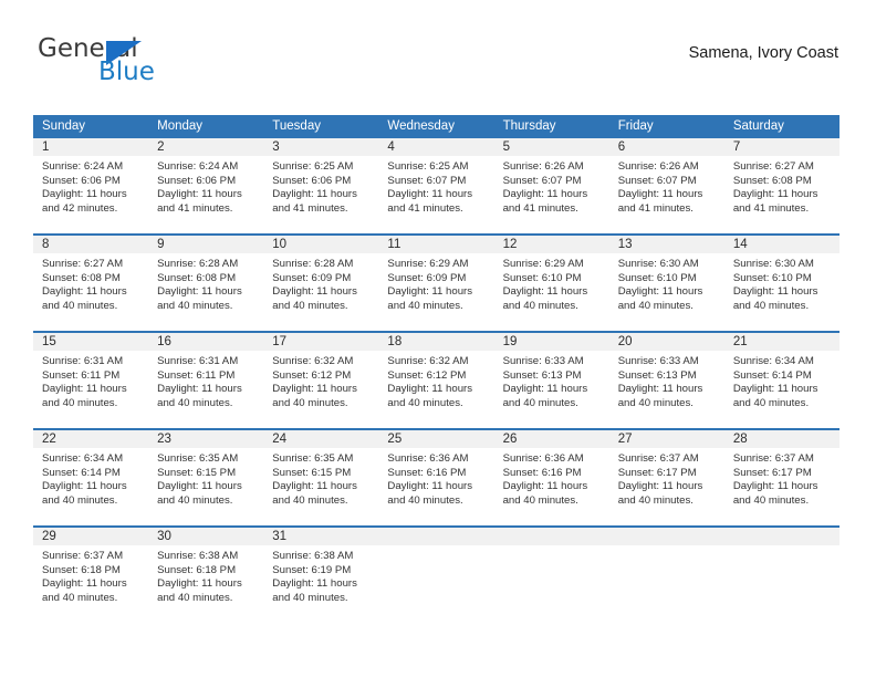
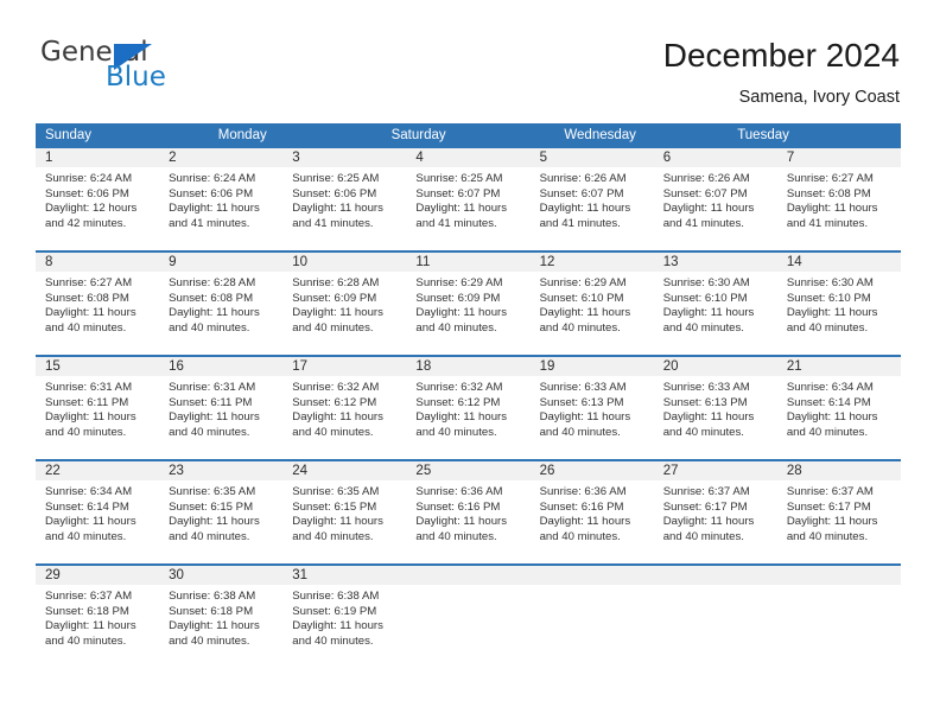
  General
  Blue
+ December 2024
  Samena, Ivory Coast
  Sunday
  Monday
- Tuesday
+ Saturday
  Wednesday
- Thursday
- Friday
- Saturday
+ Tuesday
  1
  2
  3
  4
  5
  6
  7
  Sunrise: 6:24 AM
  Sunset: 6:06 PM
- Daylight: 11 hours and 42 minutes.
+ Daylight: 12 hours and 42 minutes.
  Sunrise: 6:24 AM
  Sunset: 6:06 PM
  Daylight: 11 hours and 41 minutes.
  Sunrise: 6:25 AM
  Sunset: 6:06 PM
  Daylight: 11 hours and 41 minutes.
  Sunrise: 6:25 AM
  Sunset: 6:07 PM
  Daylight: 11 hours and 41 minutes.
  Sunrise: 6:26 AM
  Sunset: 6:07 PM
  Daylight: 11 hours and 41 minutes.
  Sunrise: 6:26 AM
  Sunset: 6:07 PM
  Daylight: 11 hours and 41 minutes.
  Sunrise: 6:27 AM
  Sunset: 6:08 PM
  Daylight: 11 hours and 41 minutes.
  8
  9
  10
  11
  12
  13
  14
  Sunrise: 6:27 AM
  Sunset: 6:08 PM
  Daylight: 11 hours and 40 minutes.
  Sunrise: 6:28 AM
  Sunset: 6:08 PM
  Daylight: 11 hours and 40 minutes.
  Sunrise: 6:28 AM
  Sunset: 6:09 PM
  Daylight: 11 hours and 40 minutes.
  Sunrise: 6:29 AM
  Sunset: 6:09 PM
  Daylight: 11 hours and 40 minutes.
  Sunrise: 6:29 AM
  Sunset: 6:10 PM
  Daylight: 11 hours and 40 minutes.
  Sunrise: 6:30 AM
  Sunset: 6:10 PM
  Daylight: 11 hours and 40 minutes.
  Sunrise: 6:30 AM
  Sunset: 6:10 PM
  Daylight: 11 hours and 40 minutes.
  15
  16
  17
  18
  19
  20
  21
  Sunrise: 6:31 AM
  Sunset: 6:11 PM
  Daylight: 11 hours and 40 minutes.
  Sunrise: 6:31 AM
  Sunset: 6:11 PM
  Daylight: 11 hours and 40 minutes.
  Sunrise: 6:32 AM
  Sunset: 6:12 PM
  Daylight: 11 hours and 40 minutes.
  Sunrise: 6:32 AM
  Sunset: 6:12 PM
  Daylight: 11 hours and 40 minutes.
  Sunrise: 6:33 AM
  Sunset: 6:13 PM
  Daylight: 11 hours and 40 minutes.
  Sunrise: 6:33 AM
  Sunset: 6:13 PM
  Daylight: 11 hours and 40 minutes.
  Sunrise: 6:34 AM
  Sunset: 6:14 PM
  Daylight: 11 hours and 40 minutes.
  22
  23
  24
  25
  26
  27
  28
  Sunrise: 6:34 AM
  Sunset: 6:14 PM
  Daylight: 11 hours and 40 minutes.
  Sunrise: 6:35 AM
  Sunset: 6:15 PM
  Daylight: 11 hours and 40 minutes.
  Sunrise: 6:35 AM
  Sunset: 6:15 PM
  Daylight: 11 hours and 40 minutes.
  Sunrise: 6:36 AM
  Sunset: 6:16 PM
  Daylight: 11 hours and 40 minutes.
  Sunrise: 6:36 AM
  Sunset: 6:16 PM
  Daylight: 11 hours and 40 minutes.
  Sunrise: 6:37 AM
  Sunset: 6:17 PM
  Daylight: 11 hours and 40 minutes.
  Sunrise: 6:37 AM
  Sunset: 6:17 PM
  Daylight: 11 hours and 40 minutes.
  29
  30
  31
  Sunrise: 6:37 AM
  Sunset: 6:18 PM
  Daylight: 11 hours and 40 minutes.
  Sunrise: 6:38 AM
  Sunset: 6:18 PM
  Daylight: 11 hours and 40 minutes.
  Sunrise: 6:38 AM
  Sunset: 6:19 PM
  Daylight: 11 hours and 40 minutes.
